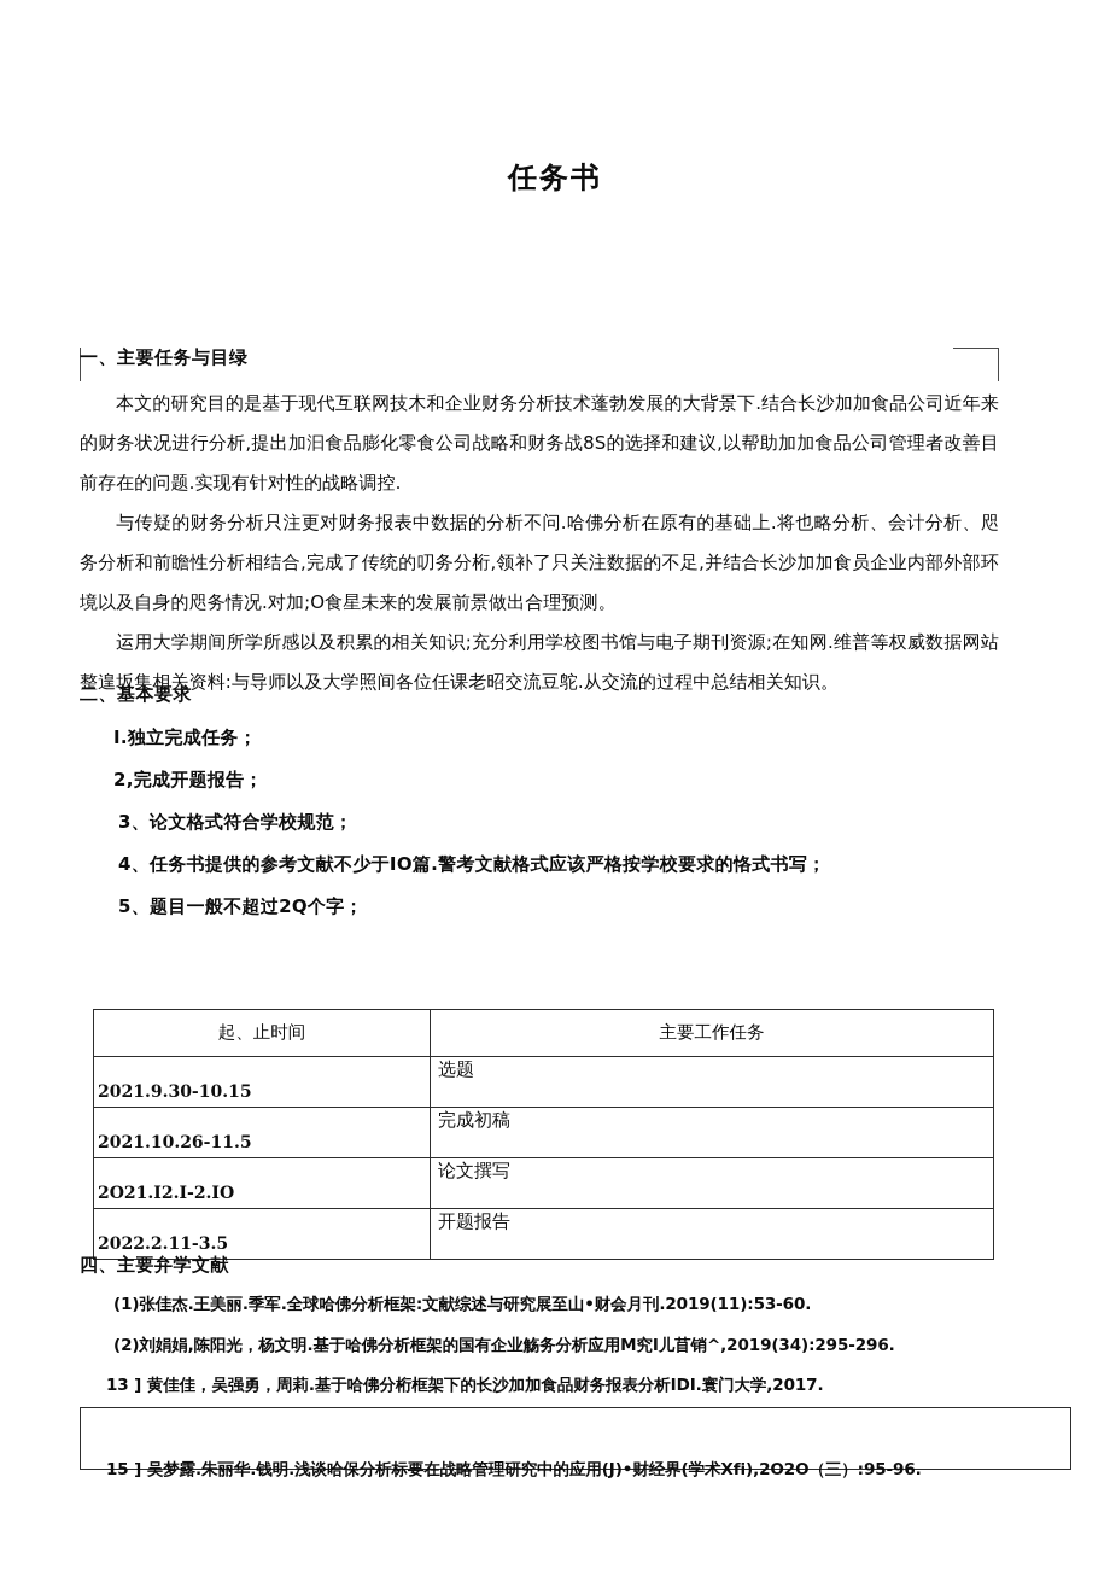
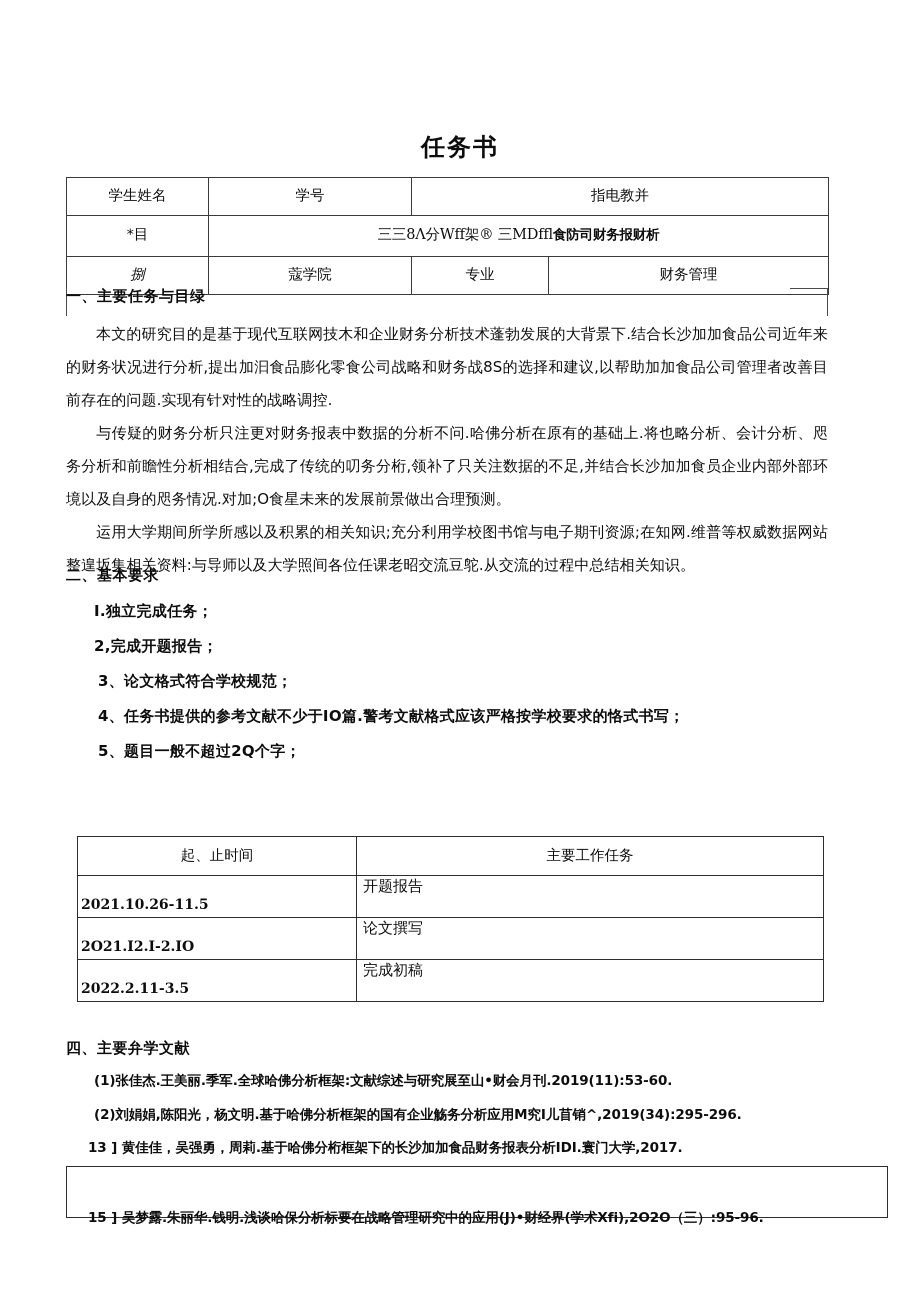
  任务书
+ 学生姓名	学号	指电教并
+ *目	三三8Λ分Wff架® 三MDffl食防司财务报财析
+ 捌	蔻学院	专业	财务管理
  一、主要任务与目绿
  本文的研究目的是基于现代互联网技木和企业财务分析技术蓬勃发展的大背景下.结合长沙加加食品公司近年来的财务状况进行分析,提出加汩食品膨化零食公司战略和财务战8S的选择和建议,以帮助加加食品公司管理者改善目前存在的问题.实现有针对性的战略调控.
  与传疑的财务分析只注更对财务报表中数据的分析不问.哈佛分析在原有的基础上.将也略分析、会计分析、咫务分析和前瞻性分析相结合,完成了传统的叨务分桁,领补了只关注数据的不足,并结合长沙加加食员企业内部外部环境以及自身的咫务情况.对加;O食星未来的发展前景做出合理预测。
  运用大学期间所学所感以及积累的相关知识;充分利用学校图书馆与电子期刊资源;在知网.维普等权威数据网站整遑坂集相关资料:与导师以及大学照间各位任课老昭交流豆鸵.从交流的过程中总结相关知识。
  二、基本要求
  I.独立完成任务；
  2,完成开题报告；
  3、论文格式符合学校规范；
  4、任务书提供的参考文献不少于IO篇.警考文献格式应该严格按学校要求的恪式书写；
  5、题目一般不超过2Q个字；
  起、止时间	主要工作任务
- 2021.9.30-10.15	选题
- 2021.10.26-11.5	完成初稿
+ 2021.10.26-11.5	开题报告
  2O21.I2.I-2.IO	论文撰写
- 2022.2.11-3.5	开题报告
+ 2022.2.11-3.5	完成初稿
  四、主要弁学文献
  (1)张佳杰.王美丽.季军.全球哈佛分析框架:文献综述与研究展至山•财会月刊.2019(11):53-60.
  (2)刘娟娟,陈阳光，杨文明.基于哈佛分析框架的国有企业觞务分析应用M究I儿苜销^,2019(34):295-296.
  13 ] 黄佳佳，吴强勇，周莉.基于哈佛分桁框架下的长沙加加食品财务报表分析IDI.寰门大学,2017.
  15 ] 吴梦露.朱丽华.钱明.浅谈哈保分析标要在战略管理研究中的应用(J)•财经界(学术Xfi),2O2O（三）:95-96.
